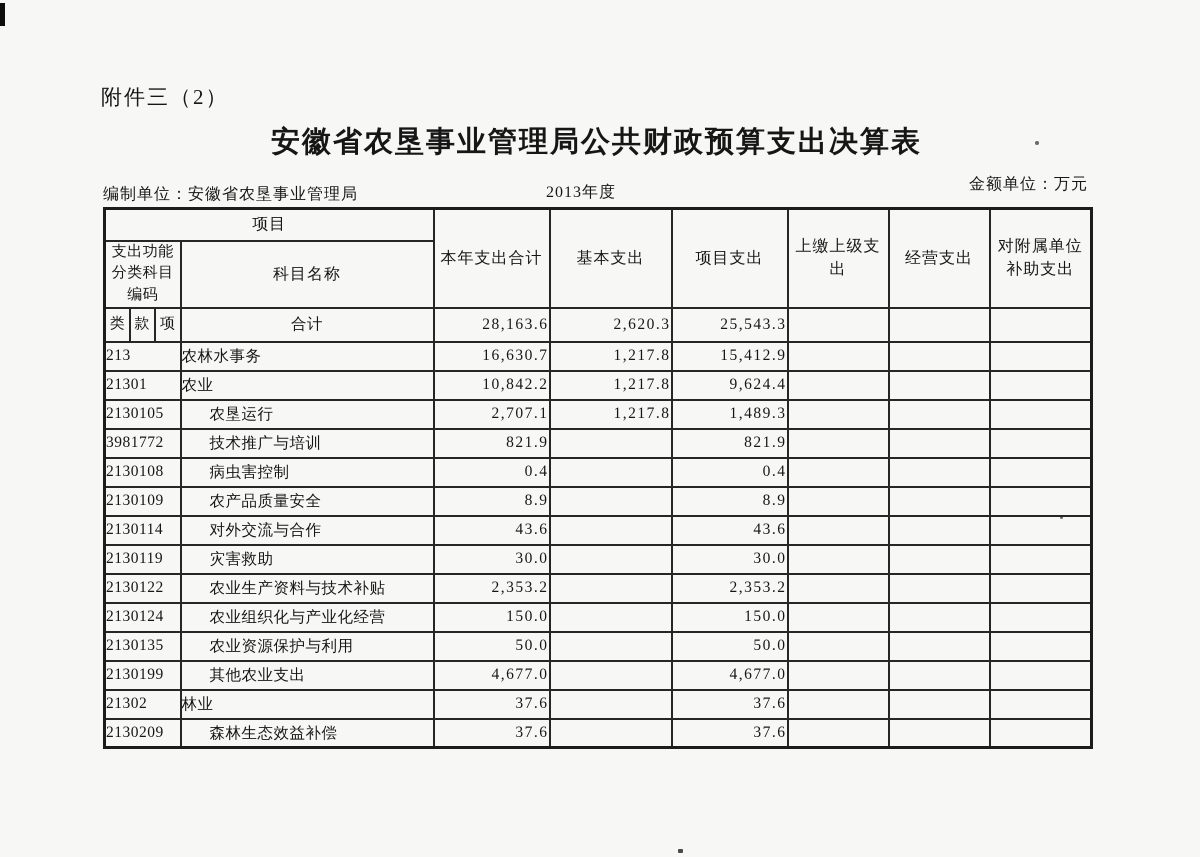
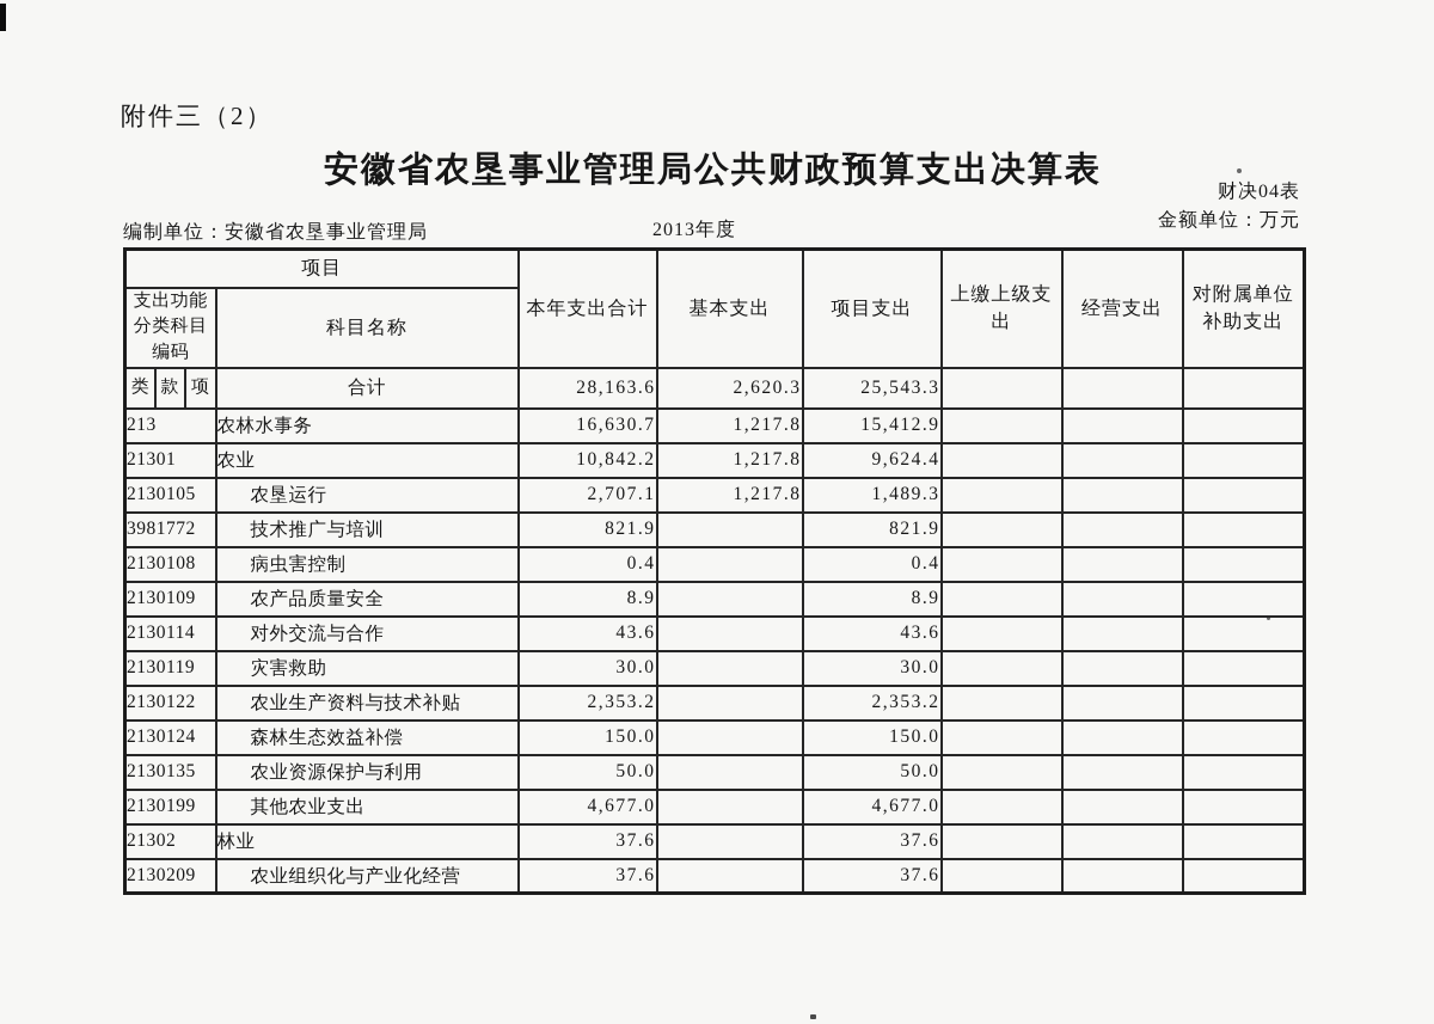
  附件三（2）
  安徽省农垦事业管理局公共财政预算支出决算表
+ 财决04表
  金额单位：万元
  编制单位：安徽省农垦事业管理局
  2013年度
  项目	本年支出合计	基本支出	项目支出	上缴上级支出	经营支出	对附属单位补助支出
  支出功能分类科目编码	科目名称
  类	款	项	合计	28,163.6	2,620.3	25,543.3
  213	农林水事务	16,630.7	1,217.8	15,412.9
  21301	农业	10,842.2	1,217.8	9,624.4
  2130105	农垦运行	2,707.1	1,217.8	1,489.3
  3981772	技术推广与培训	821.9		821.9
  2130108	病虫害控制	0.4		0.4
  2130109	农产品质量安全	8.9		8.9
  2130114	对外交流与合作	43.6		43.6
  2130119	灾害救助	30.0		30.0
  2130122	农业生产资料与技术补贴	2,353.2		2,353.2
- 2130124	农业组织化与产业化经营	150.0		150.0
+ 2130124	森林生态效益补偿	150.0		150.0
  2130135	农业资源保护与利用	50.0		50.0
  2130199	其他农业支出	4,677.0		4,677.0
  21302	林业	37.6		37.6
- 2130209	森林生态效益补偿	37.6		37.6
+ 2130209	农业组织化与产业化经营	37.6		37.6
